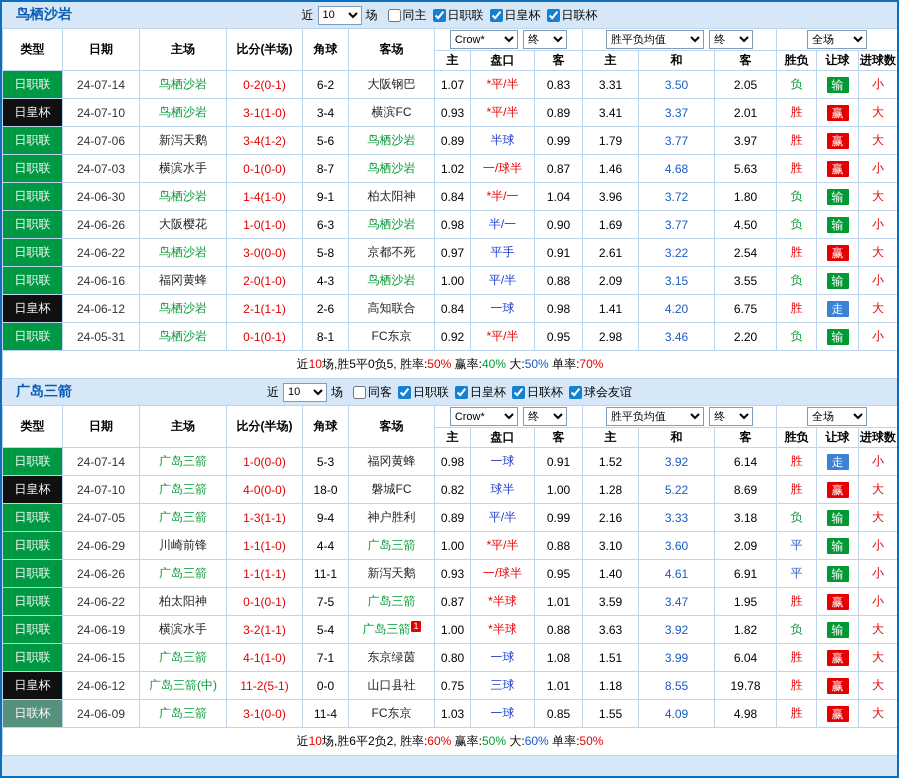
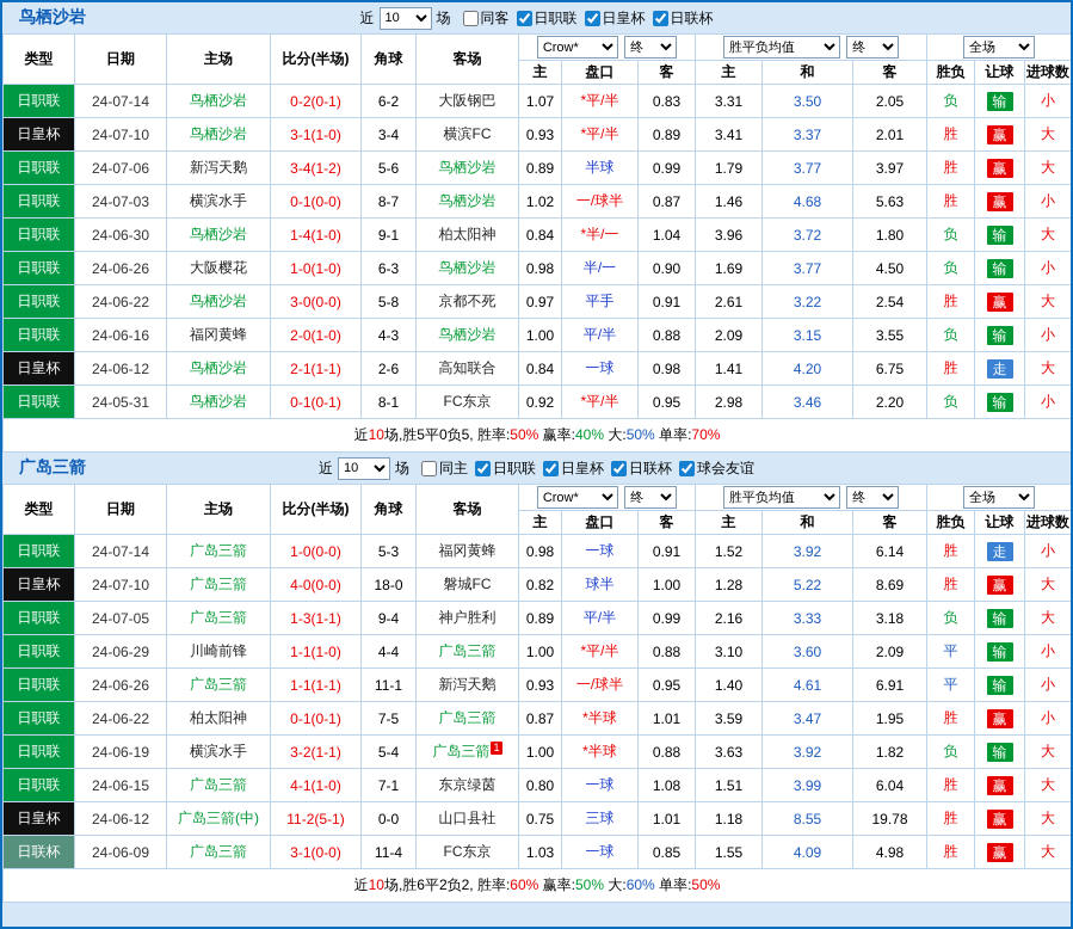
  鸟栖沙岩
  近
  10
  场
- 同主
+ 同客
  日职联
  日皇杯
  日联杯
  类型	日期	主场	比分(半场)	角球	客场	Crow* 终	胜平负均值 终	全场
  主	盘口	客	主	和	客	胜负	让球	进球数
  日职联	24-07-14	鸟栖沙岩	0-2(0-1)	6-2	大阪钢巴	1.07	*平/半	0.83	3.31	3.50	2.05	负	输	小
  日皇杯	24-07-10	鸟栖沙岩	3-1(1-0)	3-4	横滨FC	0.93	*平/半	0.89	3.41	3.37	2.01	胜	赢	大
  日职联	24-07-06	新泻天鹅	3-4(1-2)	5-6	鸟栖沙岩	0.89	半球	0.99	1.79	3.77	3.97	胜	赢	大
  日职联	24-07-03	横滨水手	0-1(0-0)	8-7	鸟栖沙岩	1.02	一/球半	0.87	1.46	4.68	5.63	胜	赢	小
  日职联	24-06-30	鸟栖沙岩	1-4(1-0)	9-1	柏太阳神	0.84	*半/一	1.04	3.96	3.72	1.80	负	输	大
  日职联	24-06-26	大阪樱花	1-0(1-0)	6-3	鸟栖沙岩	0.98	半/一	0.90	1.69	3.77	4.50	负	输	小
  日职联	24-06-22	鸟栖沙岩	3-0(0-0)	5-8	京都不死	0.97	平手	0.91	2.61	3.22	2.54	胜	赢	大
  日职联	24-06-16	福冈黄蜂	2-0(1-0)	4-3	鸟栖沙岩	1.00	平/半	0.88	2.09	3.15	3.55	负	输	小
  日皇杯	24-06-12	鸟栖沙岩	2-1(1-1)	2-6	高知联合	0.84	一球	0.98	1.41	4.20	6.75	胜	走	大
  日职联	24-05-31	鸟栖沙岩	0-1(0-1)	8-1	FC东京	0.92	*平/半	0.95	2.98	3.46	2.20	负	输	小
  近10场,胜5平0负5, 胜率:50% 赢率:40% 大:50% 单率:70%
  广岛三箭
  近
  10
  场
- 同客
+ 同主
  日职联
  日皇杯
  日联杯
  球会友谊
  类型	日期	主场	比分(半场)	角球	客场	Crow* 终	胜平负均值 终	全场
  主	盘口	客	主	和	客	胜负	让球	进球数
  日职联	24-07-14	广岛三箭	1-0(0-0)	5-3	福冈黄蜂	0.98	一球	0.91	1.52	3.92	6.14	胜	走	小
  日皇杯	24-07-10	广岛三箭	4-0(0-0)	18-0	磐城FC	0.82	球半	1.00	1.28	5.22	8.69	胜	赢	大
  日职联	24-07-05	广岛三箭	1-3(1-1)	9-4	神户胜利	0.89	平/半	0.99	2.16	3.33	3.18	负	输	大
  日职联	24-06-29	川崎前锋	1-1(1-0)	4-4	广岛三箭	1.00	*平/半	0.88	3.10	3.60	2.09	平	输	小
  日职联	24-06-26	广岛三箭	1-1(1-1)	11-1	新泻天鹅	0.93	一/球半	0.95	1.40	4.61	6.91	平	输	小
  日职联	24-06-22	柏太阳神	0-1(0-1)	7-5	广岛三箭	0.87	*半球	1.01	3.59	3.47	1.95	胜	赢	小
  日职联	24-06-19	横滨水手	3-2(1-1)	5-4	广岛三箭 1	1.00	*半球	0.88	3.63	3.92	1.82	负	输	大
  日职联	24-06-15	广岛三箭	4-1(1-0)	7-1	东京绿茵	0.80	一球	1.08	1.51	3.99	6.04	胜	赢	大
  日皇杯	24-06-12	广岛三箭(中)	11-2(5-1)	0-0	山口县社	0.75	三球	1.01	1.18	8.55	19.78	胜	赢	大
  日联杯	24-06-09	广岛三箭	3-1(0-0)	11-4	FC东京	1.03	一球	0.85	1.55	4.09	4.98	胜	赢	大
  近10场,胜6平2负2, 胜率:60% 赢率:50% 大:60% 单率:50%
